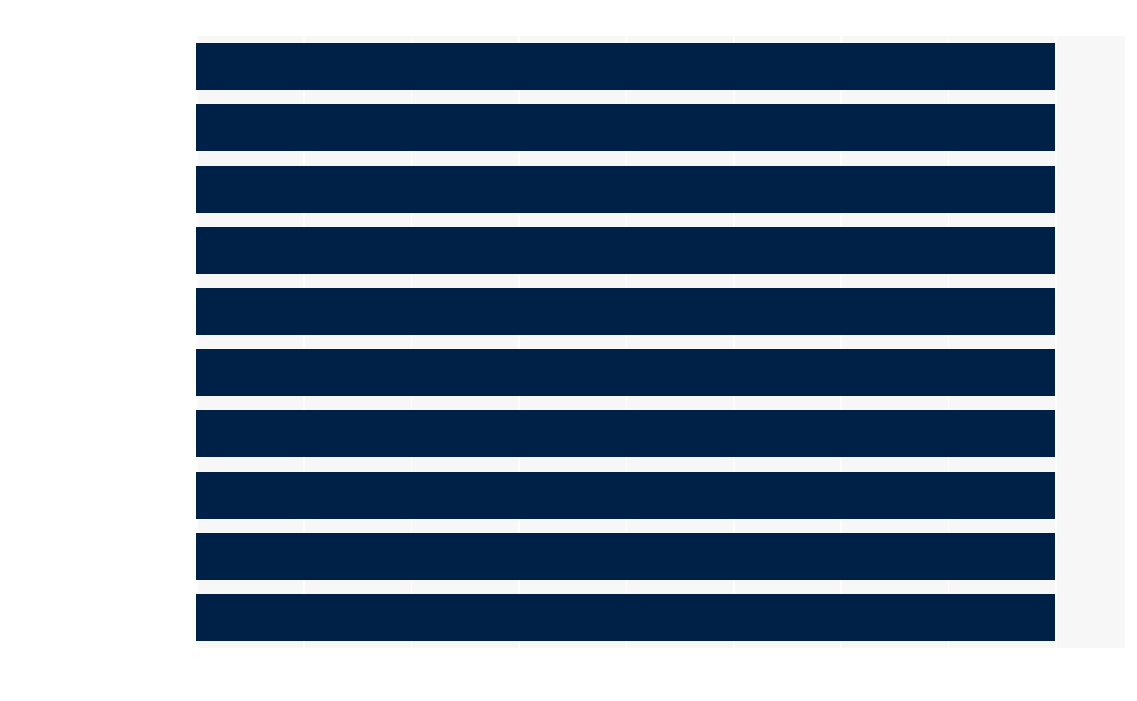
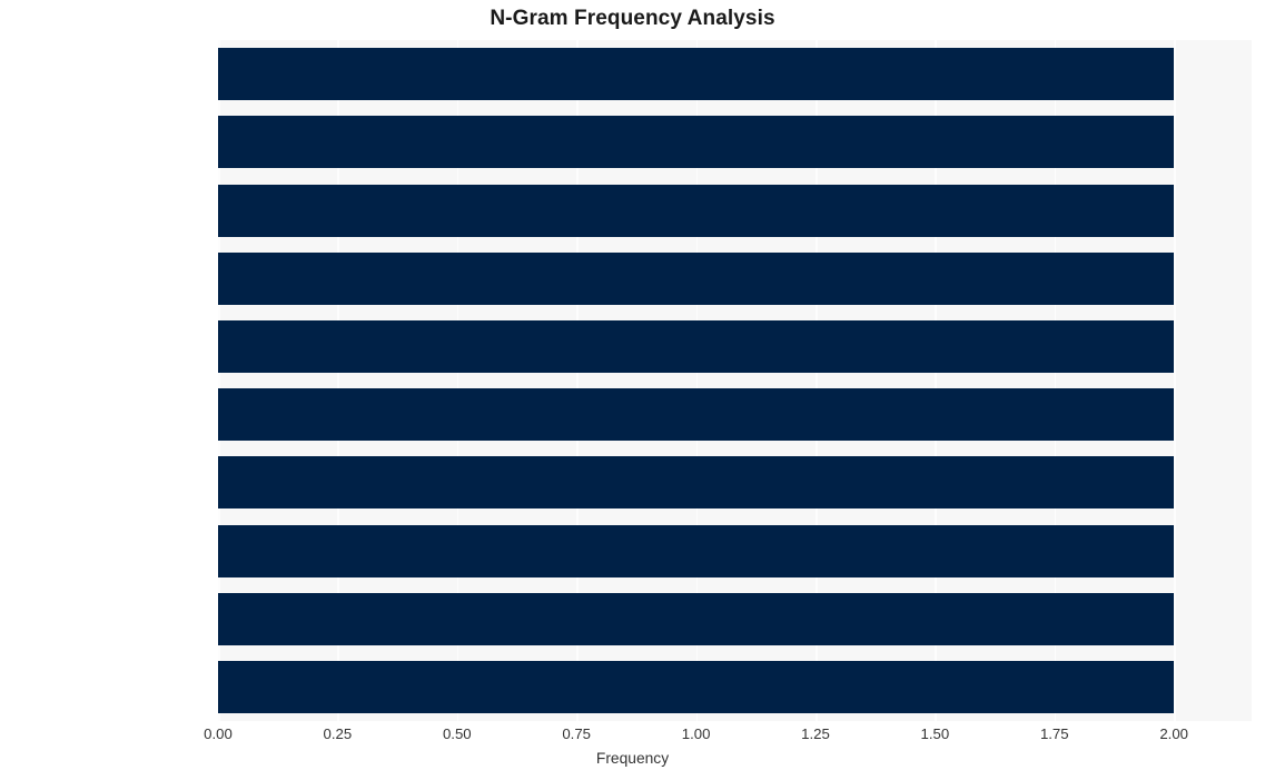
+ N-Gram Frequency Analysis
+ 0.00
+ 0.25
+ 0.50
+ 0.75
+ 1.00
+ 1.25
+ 1.50
+ 1.75
+ 2.00
+ Frequency
